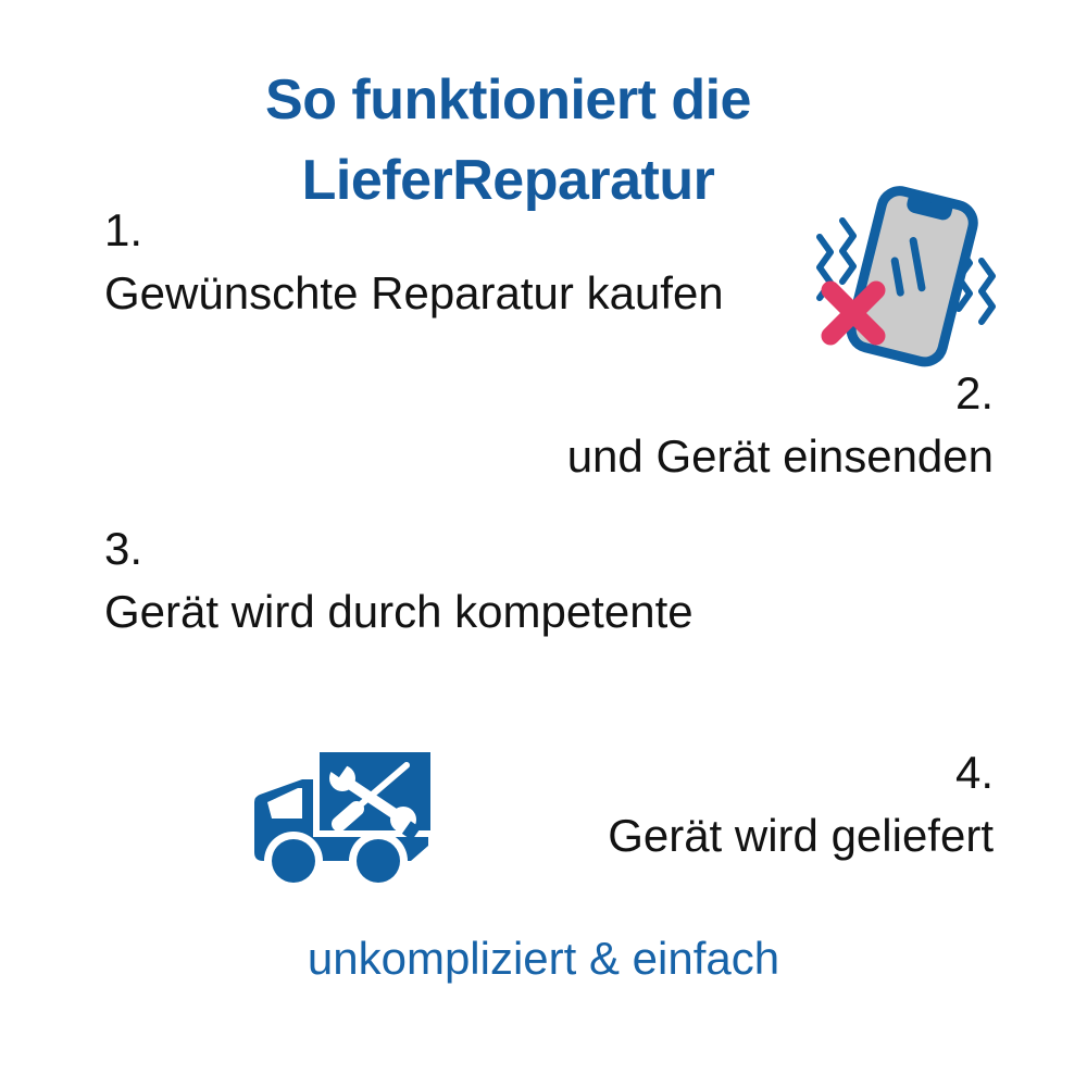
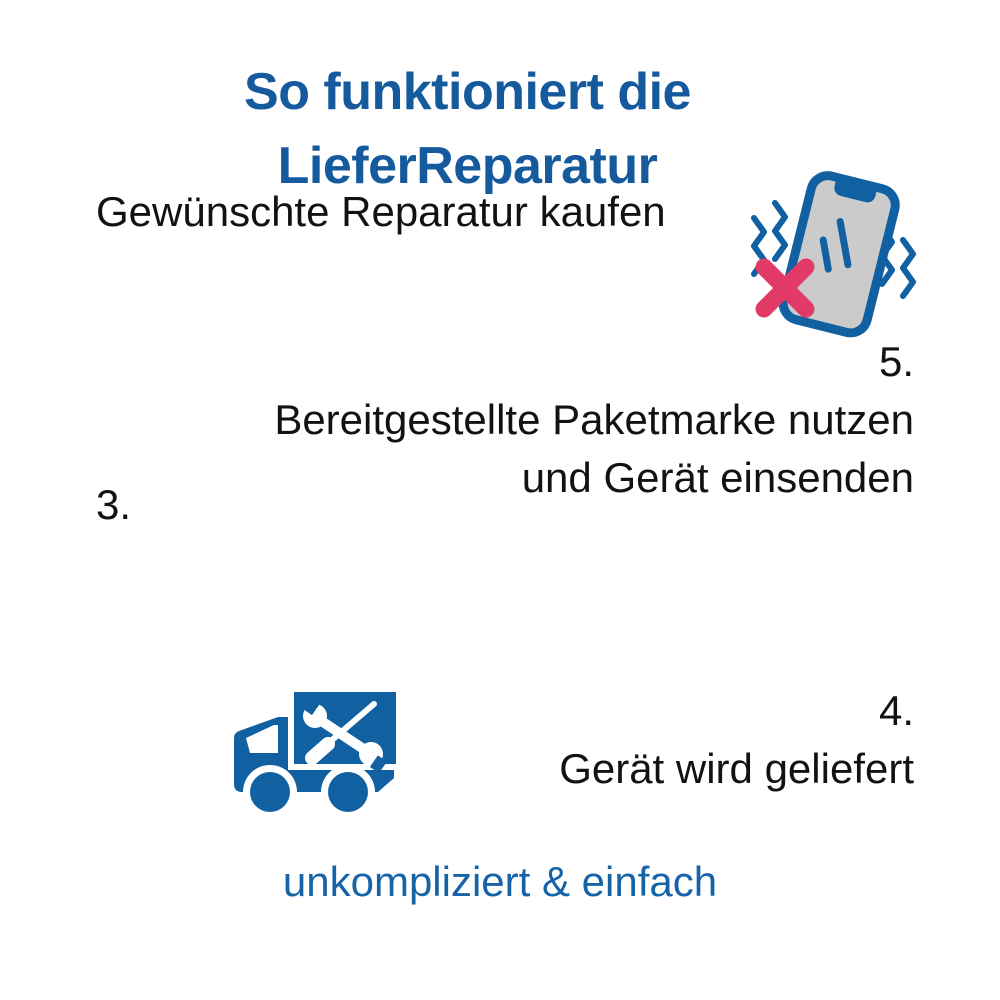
  So funktioniert die
  LieferReparatur
- 1.
  Gewünschte Reparatur kaufen
- 2.
+ 5.
+ Bereitgestellte Paketmarke nutzen
  und Gerät einsenden
  3.
- Gerät wird durch kompetente
  4.
  Gerät wird geliefert
  unkompliziert & einfach
